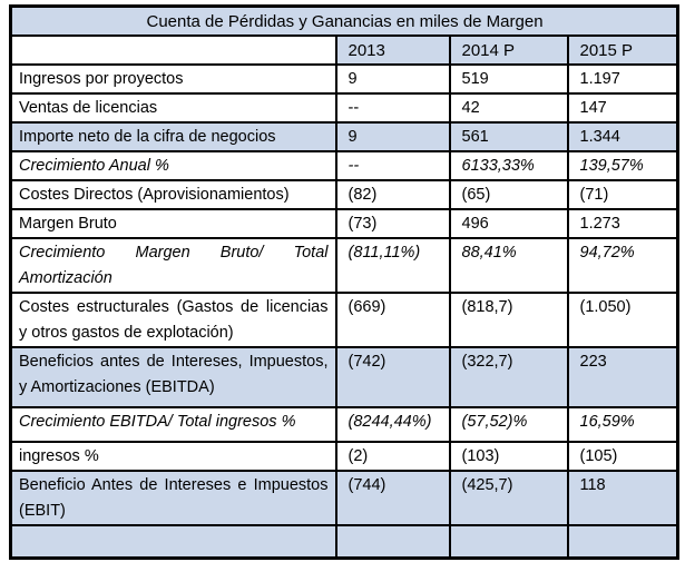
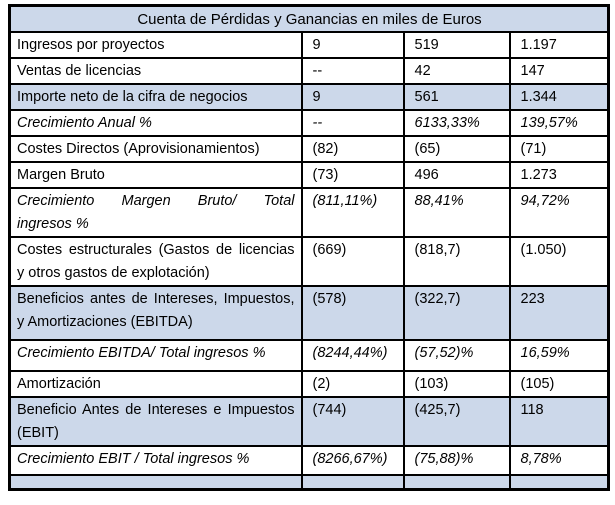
- Cuenta de Pérdidas y Ganancias en miles de Margen
+ Cuenta de Pérdidas y Ganancias en miles de Euros
- 	2013	2014 P	2015 P
  Ingresos por proyectos	9	519	1.197
  Ventas de licencias	--	42	147
  Importe neto de la cifra de negocios	9	561	1.344
  Crecimiento Anual %	--	6133,33%	139,57%
  Costes Directos (Aprovisionamientos)	(82)	(65)	(71)
  Margen Bruto	(73)	496	1.273
- Crecimiento Margen Bruto/ TotalAmortización	(811,11%)	88,41%	94,72%
+ Crecimiento Margen Bruto/ Totalingresos %	(811,11%)	88,41%	94,72%
  Costes estructurales (Gastos de licenciasy otros gastos de explotación)	(669)	(818,7)	(1.050)
- Beneficios antes de Intereses, Impuestos,y Amortizaciones (EBITDA)	(742)	(322,7)	223
+ Beneficios antes de Intereses, Impuestos,y Amortizaciones (EBITDA)	(578)	(322,7)	223
  Crecimiento EBITDA/ Total ingresos %	(8244,44%)	(57,52)%	16,59%
- ingresos %	(2)	(103)	(105)
+ Amortización	(2)	(103)	(105)
  Beneficio Antes de Intereses e Impuestos(EBIT)	(744)	(425,7)	118
+ Crecimiento EBIT / Total ingresos %	(8266,67%)	(75,88)%	8,78%
